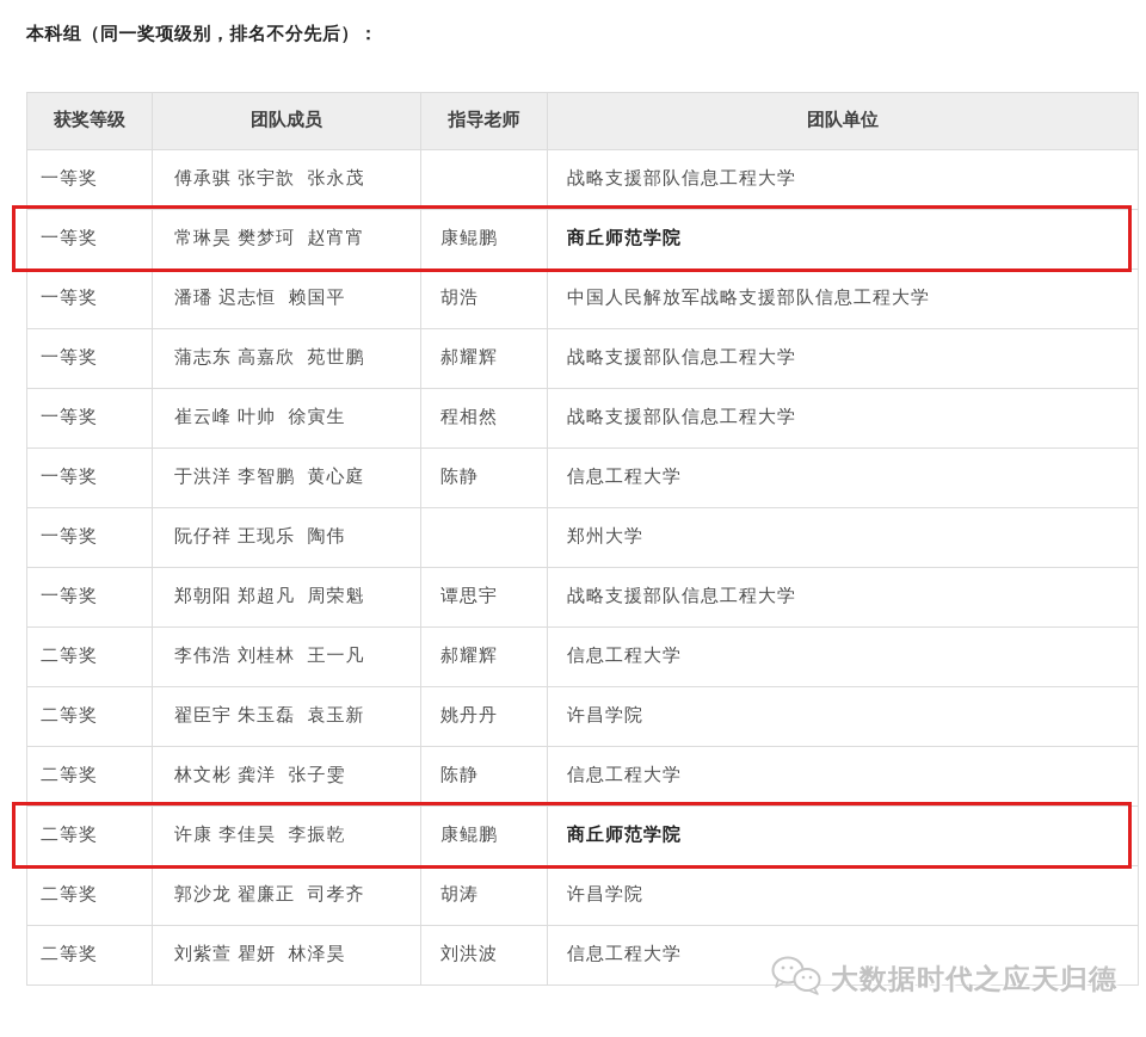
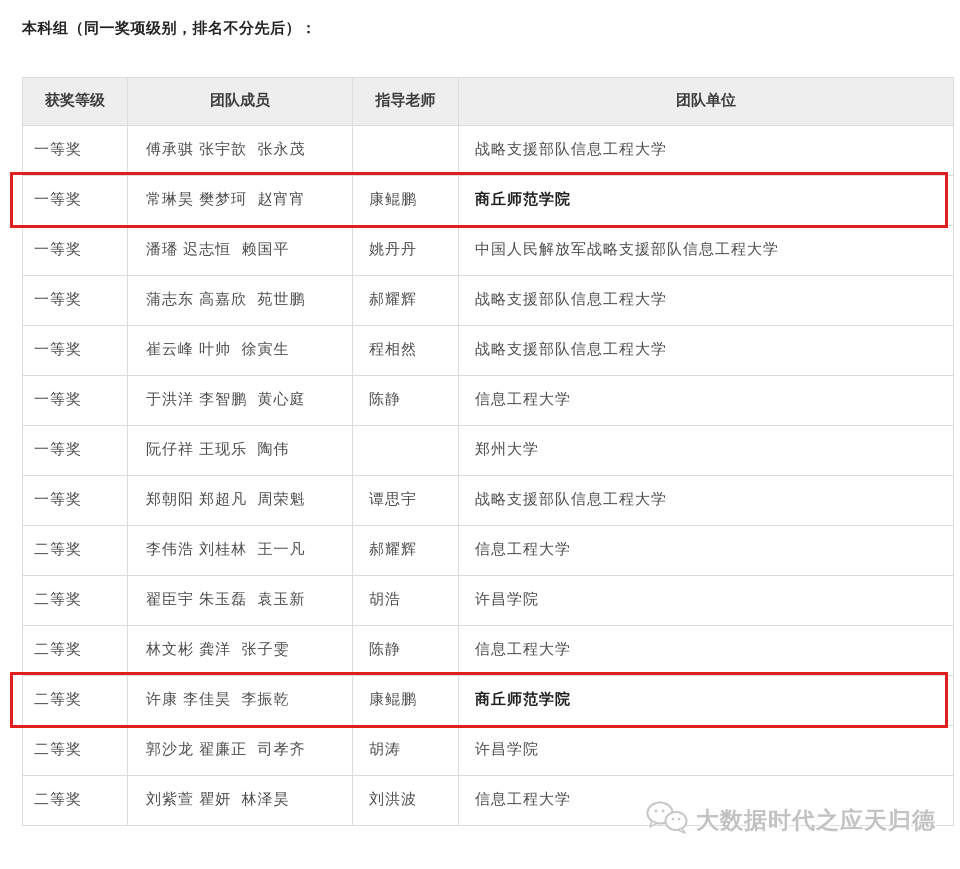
  本科组（同一奖项级别，排名不分先后）：
  获奖等级	团队成员	指导老师	团队单位
  一等奖	傅承骐 张宇歆 张永茂		战略支援部队信息工程大学
  一等奖	常琳昊 樊梦珂 赵宵宵	康鲲鹏	商丘师范学院
- 一等奖	潘璠 迟志恒 赖国平	胡浩	中国人民解放军战略支援部队信息工程大学
+ 一等奖	潘璠 迟志恒 赖国平	姚丹丹	中国人民解放军战略支援部队信息工程大学
  一等奖	蒲志东 高嘉欣 苑世鹏	郝耀辉	战略支援部队信息工程大学
  一等奖	崔云峰 叶帅 徐寅生	程相然	战略支援部队信息工程大学
  一等奖	于洪洋 李智鹏 黄心庭	陈静	信息工程大学
  一等奖	阮仔祥 王现乐 陶伟		郑州大学
  一等奖	郑朝阳 郑超凡 周荣魁	谭思宇	战略支援部队信息工程大学
  二等奖	李伟浩 刘桂林 王一凡	郝耀辉	信息工程大学
- 二等奖	翟臣宇 朱玉磊 袁玉新	姚丹丹	许昌学院
+ 二等奖	翟臣宇 朱玉磊 袁玉新	胡浩	许昌学院
  二等奖	林文彬 龚洋 张子雯	陈静	信息工程大学
  二等奖	许康 李佳昊 李振乾	康鲲鹏	商丘师范学院
  二等奖	郭沙龙 翟廉正 司孝齐	胡涛	许昌学院
  二等奖	刘紫萱 瞿妍 林泽昊	刘洪波	信息工程大学
  大数据时代之应天归德
